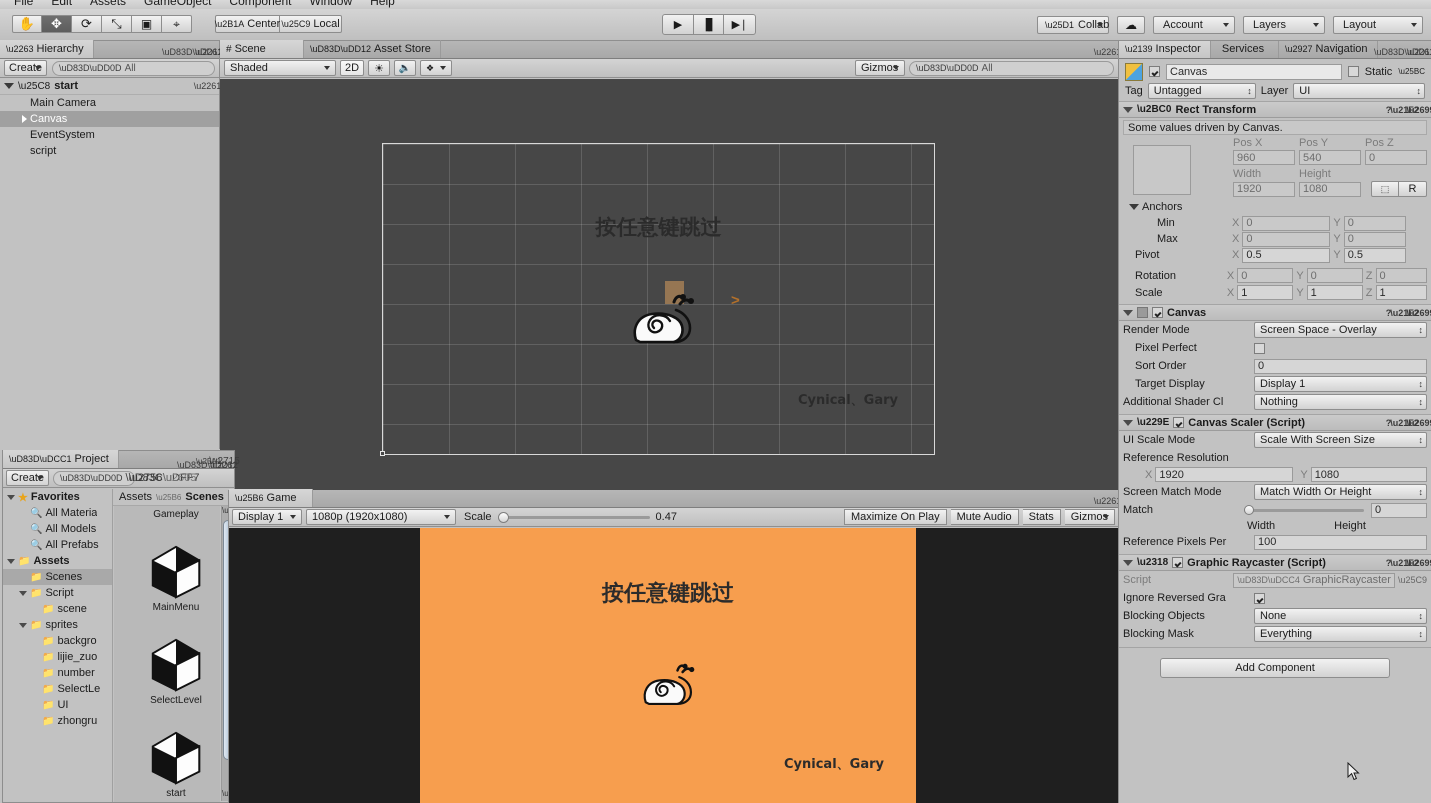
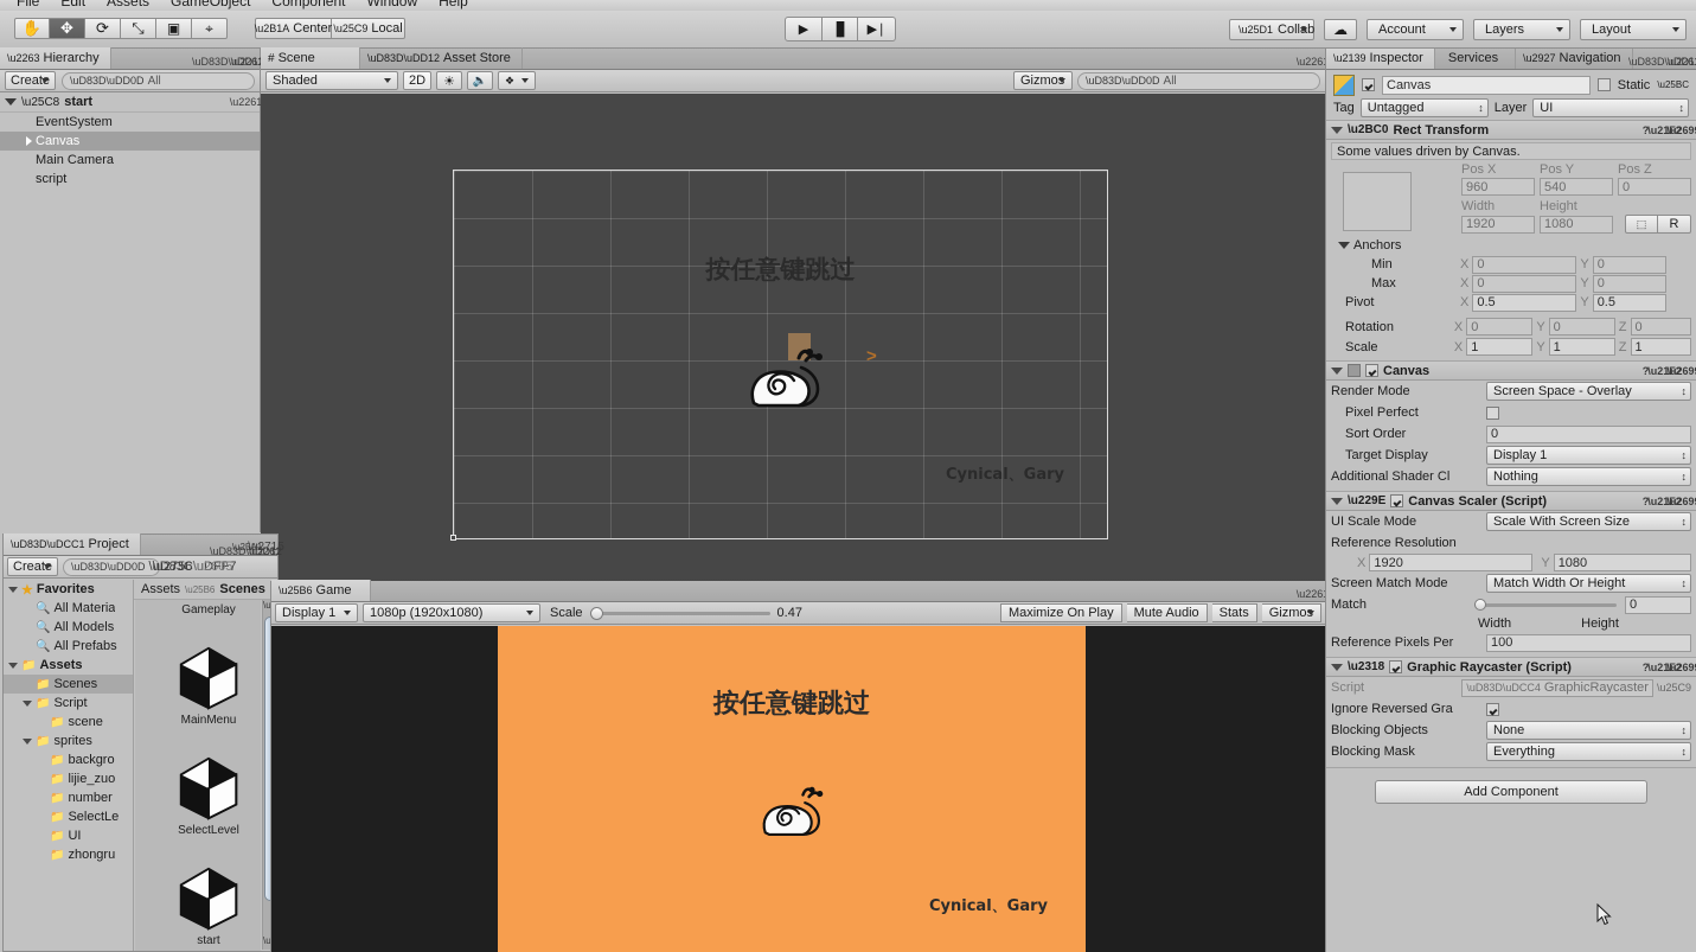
  File
  Edit
  Assets
  GameObject
  Component
  Window
  Help
  ✋
  ✥
  ⟳
  ⤡
  ▣
  ⌖
  \u2B1A
  Center
  \u25C9
  Local
  ▶
  ▐▌
  ▶❘
  \u25D1
  Collab
  ☁
  Account
  Layers
  Layout
  \u2263
  Hierarchy
  \u226
  Create
  \uD83D\uDD0D
  All
  \u25C8
  start
  \u2261
- Main Camera
+ EventSystem
  Canvas
- EventSystem
+ Main Camera
  script
  #
  Scene
  \uD83D\uDD12
  Asset Store
  \u226
  Shaded
  2D
  ☀
  🔈
  ❖
  Gizmos
  \uD83D\uDD0D
  All
  按任意键跳过
  >
  Cynical、Gary
  \uD83D\uDCC1
  Project
  \u2261
  Create
  \uD83D\uDD0D
  \uD83C\u7
  \u2605
  Assets
  \u25B6
  Scenes
  ★
  Favorites
  🔍
  All Materia
  🔍
  All Models
  🔍
  All Prefabs
  📁
  Assets
  📁
  Scenes
  📁
  Script
  📁
  scene
  📁
  sprites
  📁
  backgro
  📁
  lijie_zuo
  📁
  number
  📁
  SelectLe
  📁
  UI
  📁
  zhongru
  Gameplay
  MainMenu
  SelectLevel
  start
  \u25B6
  Game
  \u226
  Display 1
  1080p (1920x1080)
  Scale
  0.47
  Maximize On Play
  Mute Audio
  Stats
  Gizmos
  按任意键跳过
  Cynical、Gary
  \u2139
  Inspector
  Services
  \u2927
  Navigation
  \u226
  Canvas
  Static
  \u25BC
  Tag
  Untagged
  Layer
  UI
  \u2BC0
  Rect Transform
  ?
  \u269
  Some values driven by Canvas.
  Pos X
  Pos Y
  Pos Z
  960
  540
  0
  Width
  Height
  1920
  1080
  ⬚
  R
  Anchors
  Min
  X
  0
  Y
  0
  Max
  X
  0
  Y
  0
  Pivot
  X
  0.5
  Y
  0.5
  Rotation
  X
  0
  Y
  0
  Z
  0
  Scale
  X
  1
  Y
  1
  Z
  1
  Canvas
  ?
  \u269
  Render Mode
  Screen Space - Overlay
  Pixel Perfect
  Sort Order
  0
  Target Display
  Display 1
  Additional Shader Cl
  Nothing
  \u229E
  Canvas Scaler (Script)
  ?
  \u269
  UI Scale Mode
  Scale With Screen Size
  Reference Resolution
  X
  1920
  Y
  1080
  Screen Match Mode
  Match Width Or Height
  Match
  0
  Width
  Height
  Reference Pixels Per
  100
  \u2318
  Graphic Raycaster (Script)
  ?
  \u269
  Script
  \uD83D\uDCC4
  GraphicRaycaster
  \u25C9
  Ignore Reversed Gra
  Blocking Objects
  None
  Blocking Mask
  Everything
  Add Component
